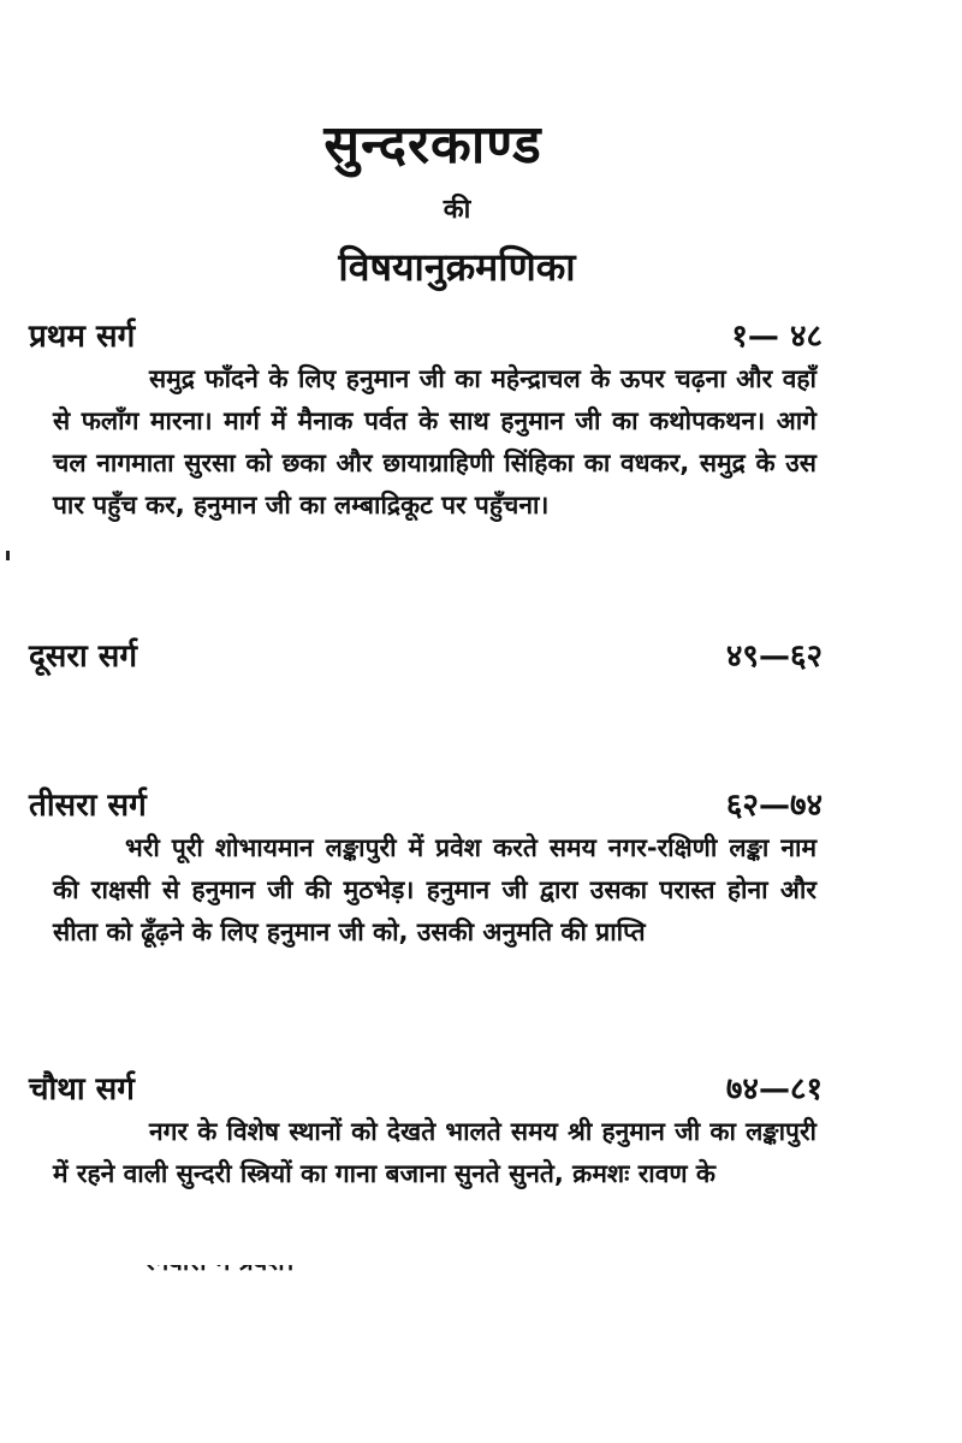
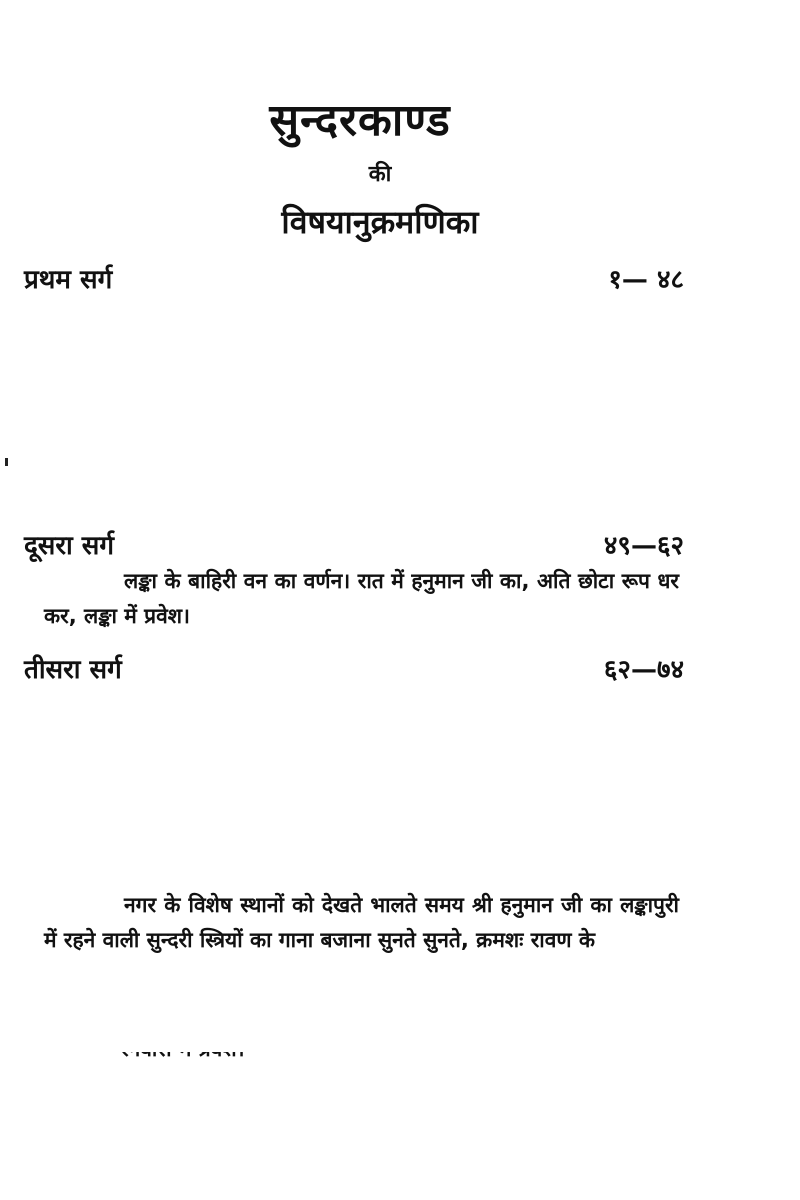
  सुन्दरकाण्ड
  की
  विषयानुक्रमणिका
  प्रथम सर्ग
  १— ४८
- समुद्र फाँदने के लिए हनुमान जी का महेन्द्राचल के ऊपर चढ़ना और वहाँ से फलाँग मारना। मार्ग में मैनाक पर्वत के साथ हनुमान जी का कथोपकथन। आगे चल नागमाता सुरसा को छका और छायाग्राहिणी सिंहिका का वधकर, समुद्र के उस पार पहुँच कर, हनुमान जी का लम्बाद्रिकूट पर पहुँचना।
  दूसरा सर्ग
  ४९—६२
+ लङ्का के बाहिरी वन का वर्णन। रात में हनुमान जी का, अति छोटा रूप धर कर, लङ्का में प्रवेश।
  तीसरा सर्ग
  ६२—७४
- भरी पूरी शोभायमान लङ्कापुरी में प्रवेश करते समय नगर-रक्षिणी लङ्का नाम की राक्षसी से हनुमान जी की मुठभेड़। हनुमान जी द्वारा उसका परास्त होना और सीता को ढूँढ़ने के लिए हनुमान जी को, उसकी अनुमति की प्राप्ति
- चौथा सर्ग
- ७४—८१
  नगर के विशेष स्थानों को देखते भालते समय श्री हनुमान जी का लङ्कापुरी में रहने वाली सुन्दरी स्त्रियों का गाना बजाना सुनते सुनते, क्रमशः रावण के
